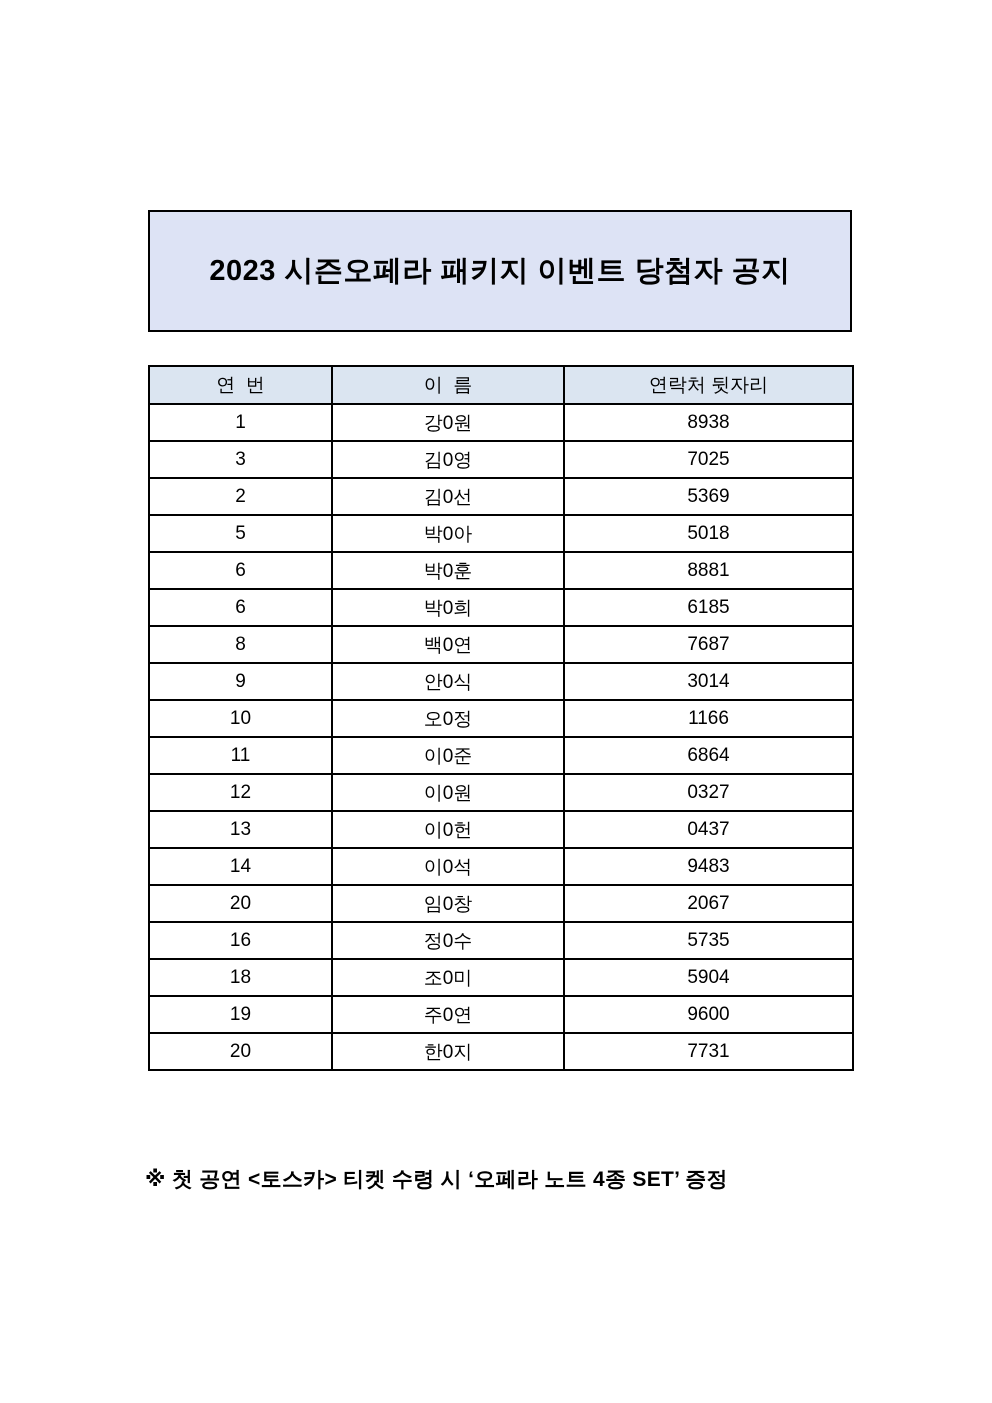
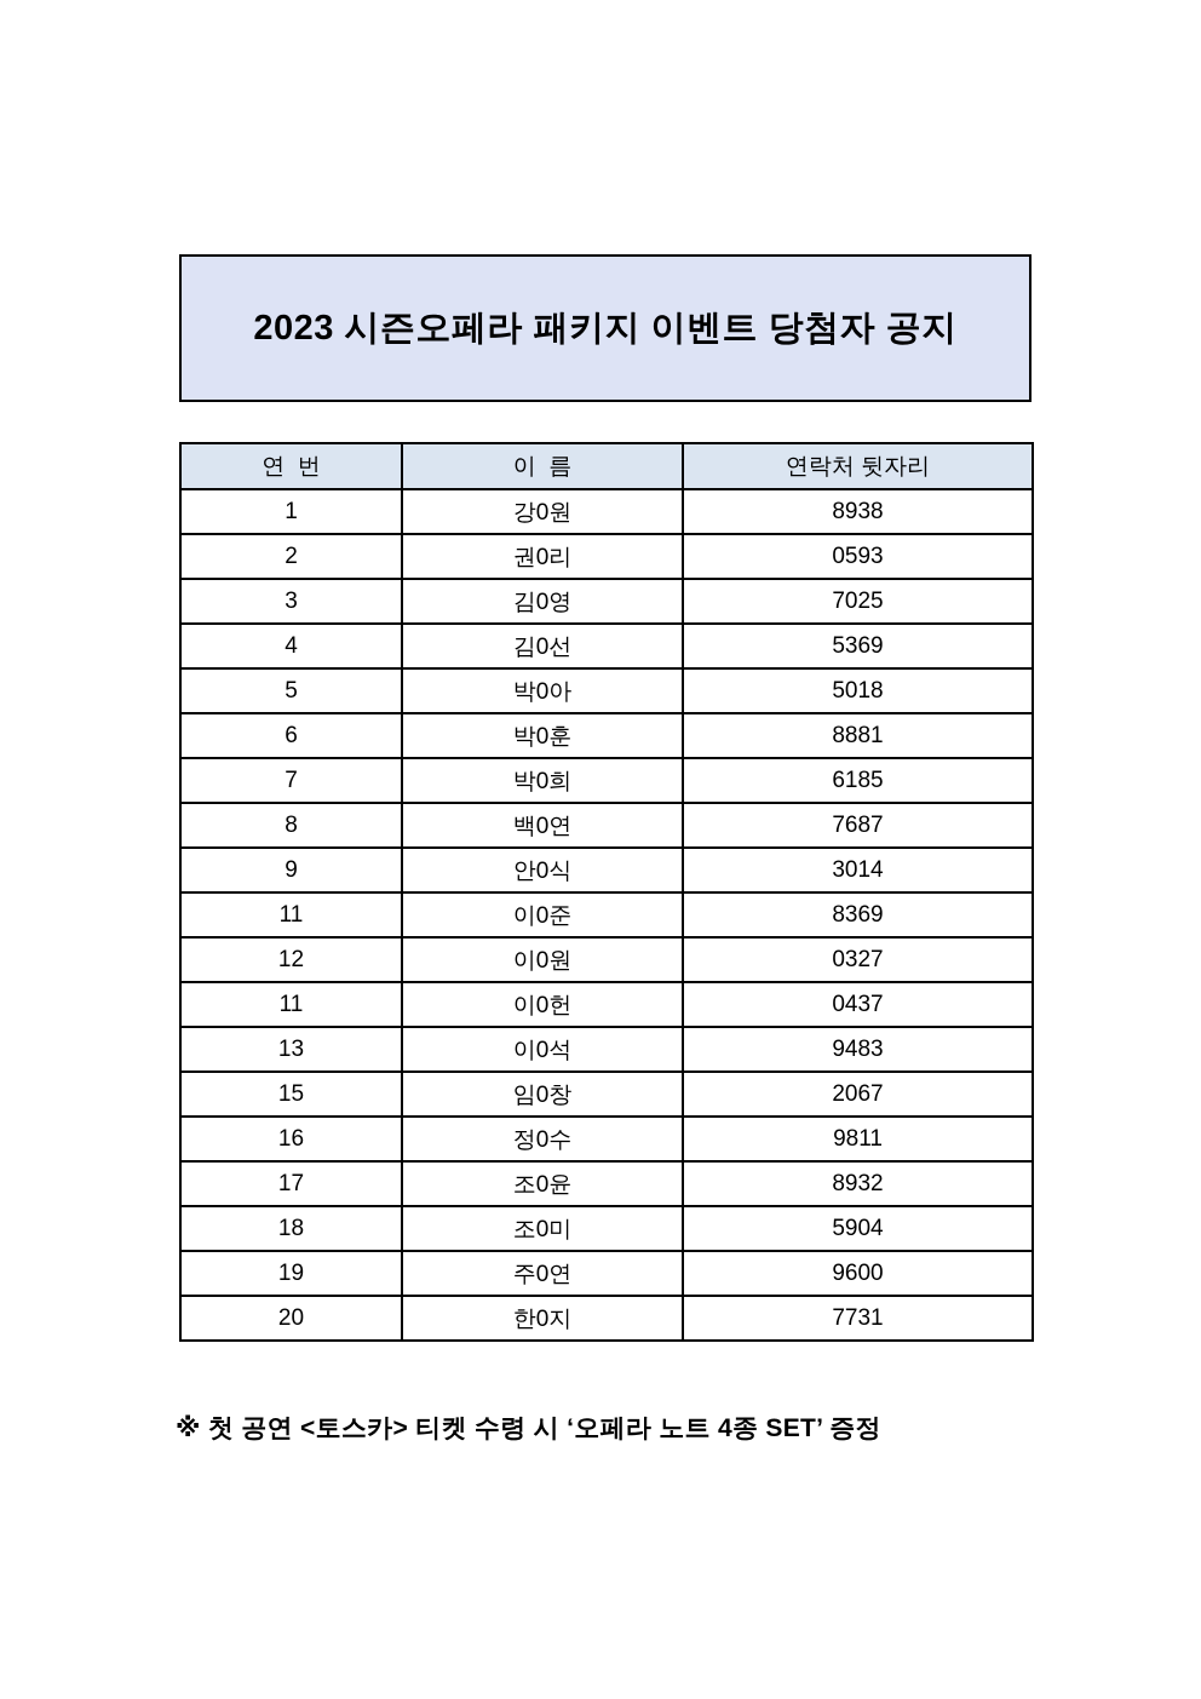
  2023 시즌오페라 패키지 이벤트 당첨자 공지
  연 번	이 름	연락처 뒷자리
  1	강0원	8938
+ 2	권0리	0593
  3	김0영	7025
- 2	김0선	5369
+ 4	김0선	5369
  5	박0아	5018
  6	박0훈	8881
- 6	박0희	6185
+ 7	박0희	6185
  8	백0연	7687
  9	안0식	3014
- 10	오0정	1166
- 11	이0준	6864
+ 11	이0준	8369
  12	이0원	0327
- 13	이0헌	0437
+ 11	이0헌	0437
- 14	이0석	9483
+ 13	이0석	9483
- 20	임0창	2067
+ 15	임0창	2067
- 16	정0수	5735
+ 16	정0수	9811
+ 17	조0윤	8932
  18	조0미	5904
  19	주0연	9600
  20	한0지	7731
  ※ 첫 공연 <토스카> 티켓 수령 시 ‘오페라 노트 4종 SET’ 증정
